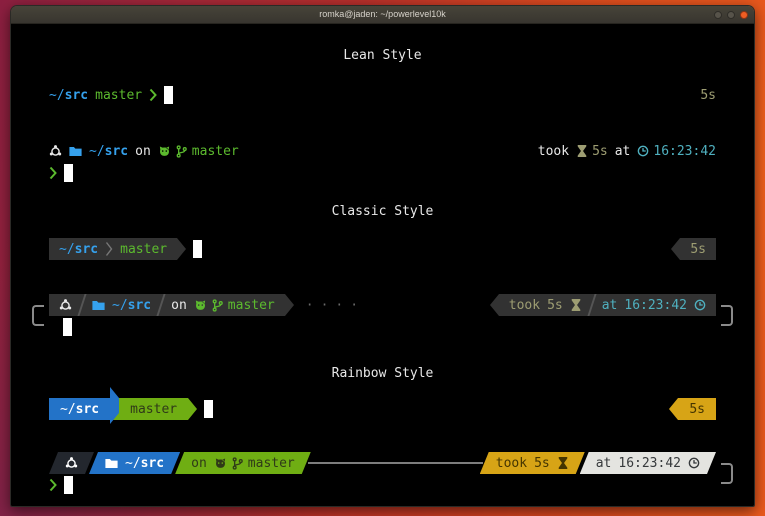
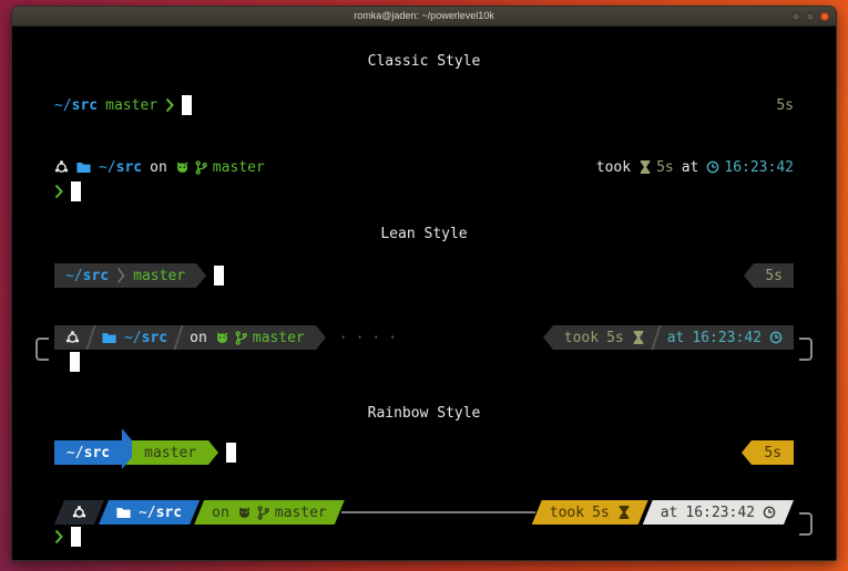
  romka@jaden: ~/powerlevel10k
- Lean Style
+ Classic Style
  ~/src
  master
  5s
  ~/src
  on
  master
  took
  5s
  at
  16:23:42
- Classic Style
+ Lean Style
  ~/src
  master
  5s
  ~/src
  on
  master
  ····
  took
  5s
  at
  16:23:42
  Rainbow Style
  ~/src
  master
  5s
  ~/src
  on
  master
  took
  5s
  at
  16:23:42
